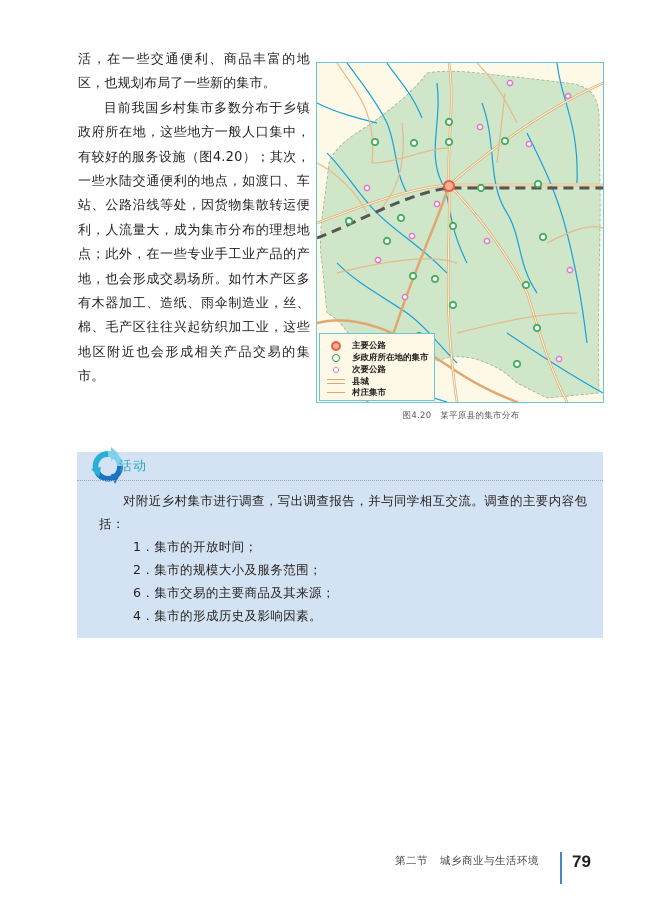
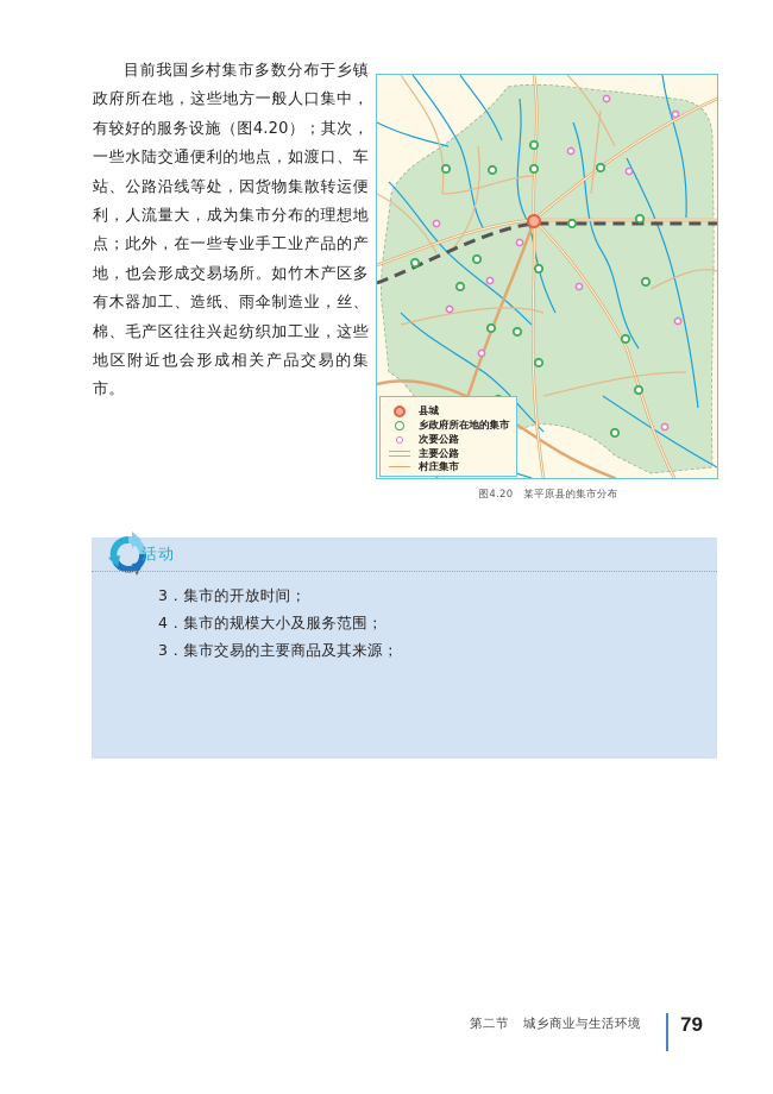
- 活，在一些交通便利、商品丰富的地区，也规划布局了一些新的集市。
  目前我国乡村集市多数分布于乡镇政府所在地，这些地方一般人口集中，有较好的服务设施（图4.20）；其次，一些水陆交通便利的地点，如渡口、车站、公路沿线等处，因货物集散转运便利，人流量大，成为集市分布的理想地点；此外，在一些专业手工业产品的产地，也会形成交易场所。如竹木产区多有木器加工、造纸、雨伞制造业，丝、棉、毛产区往往兴起纺织加工业，这些地区附近也会形成相关产品交易的集市。
- 主要公路
+ 县城
  乡政府所在地的集市
  次要公路
- 县城
+ 主要公路
  村庄集市
  图4.20 某平原县的集市分布
  活动
- 对附近乡村集市进行调查，写出调查报告，并与同学相互交流。调查的主要内容包括：
- 1．集市的开放时间；
+ 3．集市的开放时间；
- 2．集市的规模大小及服务范围；
+ 4．集市的规模大小及服务范围；
- 6．集市交易的主要商品及其来源；
+ 3．集市交易的主要商品及其来源；
- 4．集市的形成历史及影响因素。
  第二节 城乡商业与生活环境
  79
